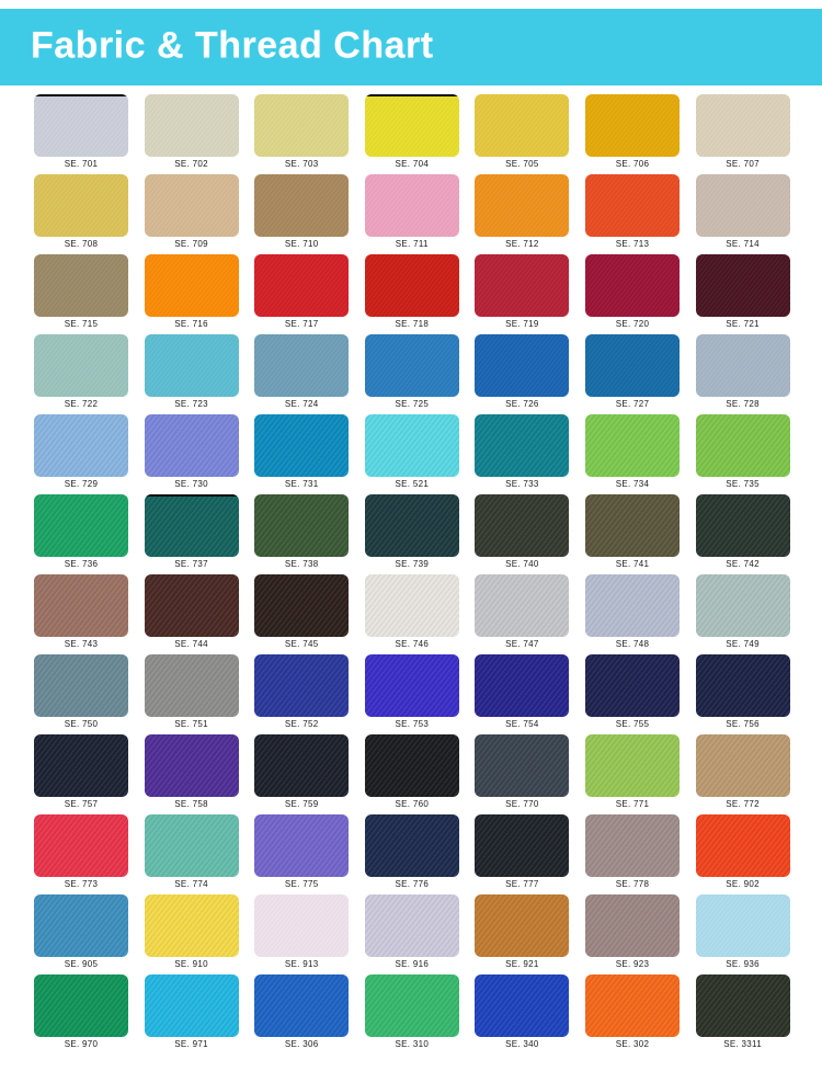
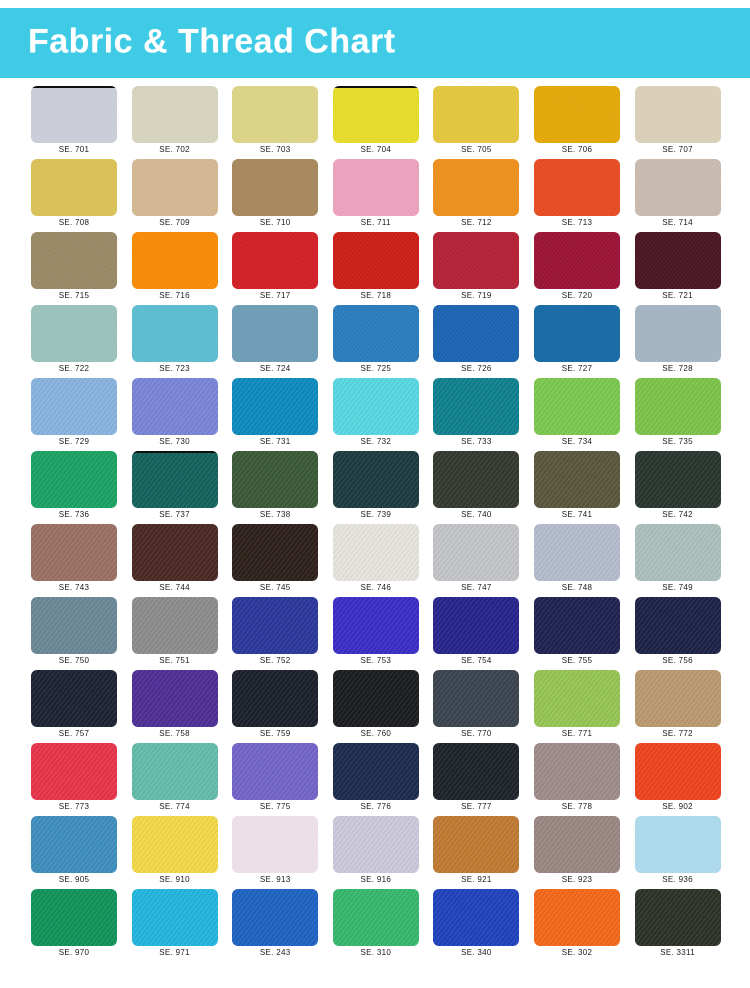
  Fabric & Thread Chart
  SE. 701
  SE. 702
  SE. 703
  SE. 704
  SE. 705
  SE. 706
  SE. 707
  SE. 708
  SE. 709
  SE. 710
  SE. 711
  SE. 712
  SE. 713
  SE. 714
  SE. 715
  SE. 716
  SE. 717
  SE. 718
  SE. 719
  SE. 720
  SE. 721
  SE. 722
  SE. 723
  SE. 724
  SE. 725
  SE. 726
  SE. 727
  SE. 728
  SE. 729
  SE. 730
  SE. 731
- SE. 521
+ SE. 732
  SE. 733
  SE. 734
  SE. 735
  SE. 736
  SE. 737
  SE. 738
  SE. 739
  SE. 740
  SE. 741
  SE. 742
  SE. 743
  SE. 744
  SE. 745
  SE. 746
  SE. 747
  SE. 748
  SE. 749
  SE. 750
  SE. 751
  SE. 752
  SE. 753
  SE. 754
  SE. 755
  SE. 756
  SE. 757
  SE. 758
  SE. 759
  SE. 760
  SE. 770
  SE. 771
  SE. 772
  SE. 773
  SE. 774
  SE. 775
  SE. 776
  SE. 777
  SE. 778
  SE. 902
  SE. 905
  SE. 910
  SE. 913
  SE. 916
  SE. 921
  SE. 923
  SE. 936
  SE. 970
  SE. 971
- SE. 306
+ SE. 243
  SE. 310
  SE. 340
  SE. 302
  SE. 3311
